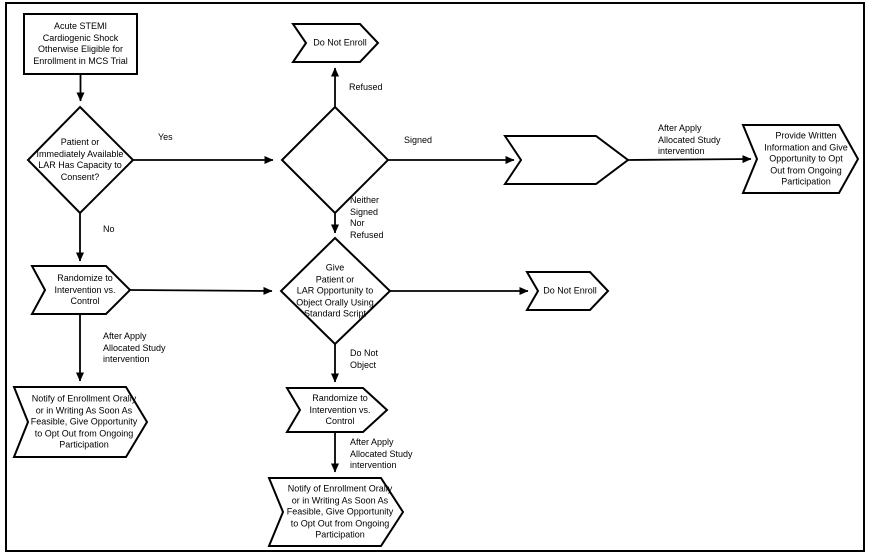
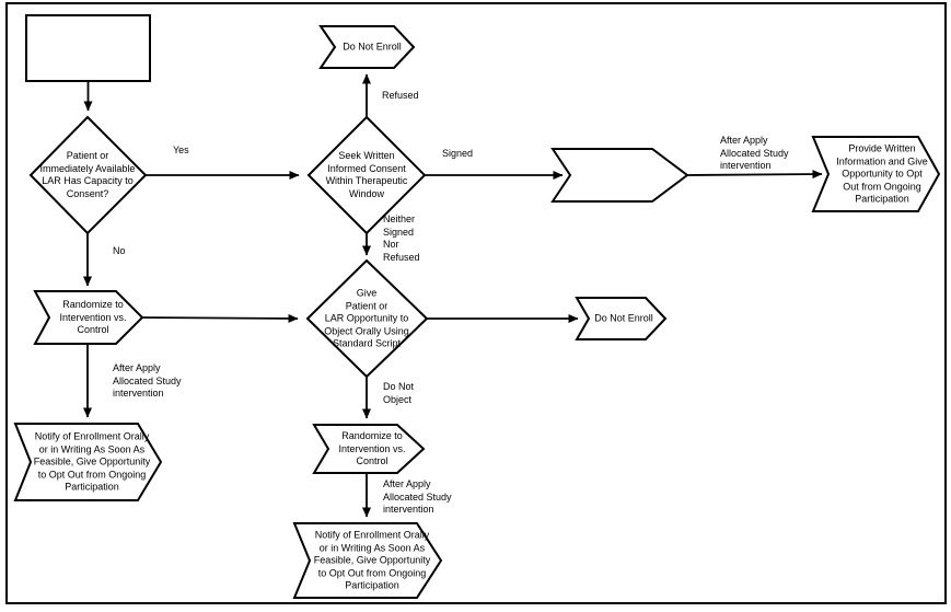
- Acute STEMI
- Cardiogenic Shock
- Otherwise Eligible for
- Enrollment in MCS Trial
  Patient or
  Immediately Available
  LAR Has Capacity to
  Consent?
  Do Not Enroll
+ Seek Written
+ Informed Consent
+ Within Therapeutic
+ Window
  Provide Written
  Information and Give
  Opportunity to Opt
  Out from Ongoing
  Participation
  Randomize to
  Intervention vs.
  Control
  Notify of Enrollment Orally
  or in Writing As Soon As
  Feasible, Give Opportunity
  to Opt Out from Ongoing
  Participation
  Give
  Patient or
  LAR Opportunity to
  Object Orally Using
  Standard Script
  Do Not Enroll
  Randomize to
  Intervention vs.
  Control
  Notify of Enrollment Orally
  or in Writing As Soon As
  Feasible, Give Opportunity
  to Opt Out from Ongoing
  Participation
  Yes
  No
  Refused
  Signed
  Neither
  Signed
  Nor
  Refused
  After Apply
  Allocated Study
  intervention
  After Apply
  Allocated Study
  intervention
  Do Not
  Object
  After Apply
  Allocated Study
  intervention
